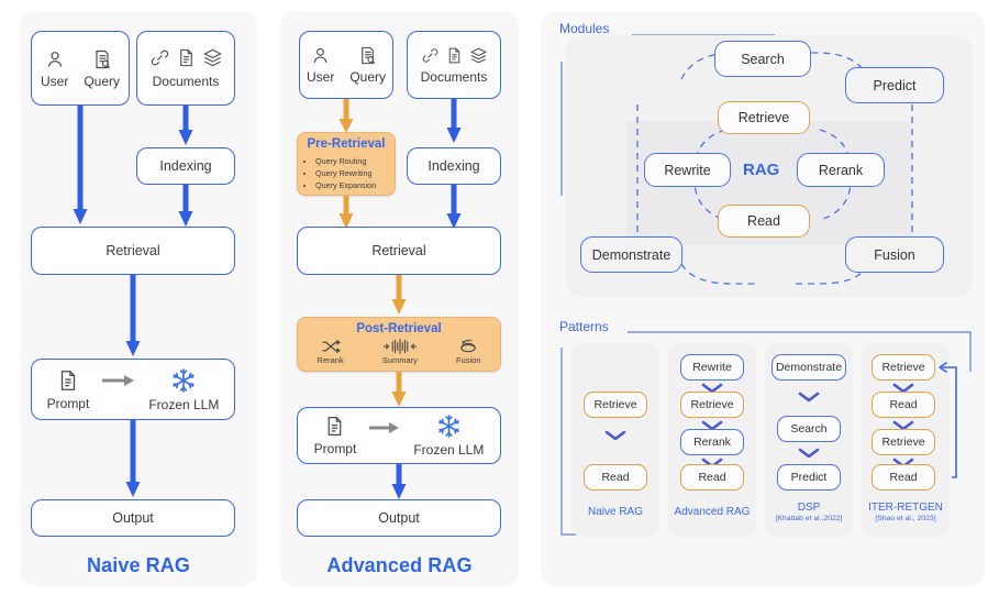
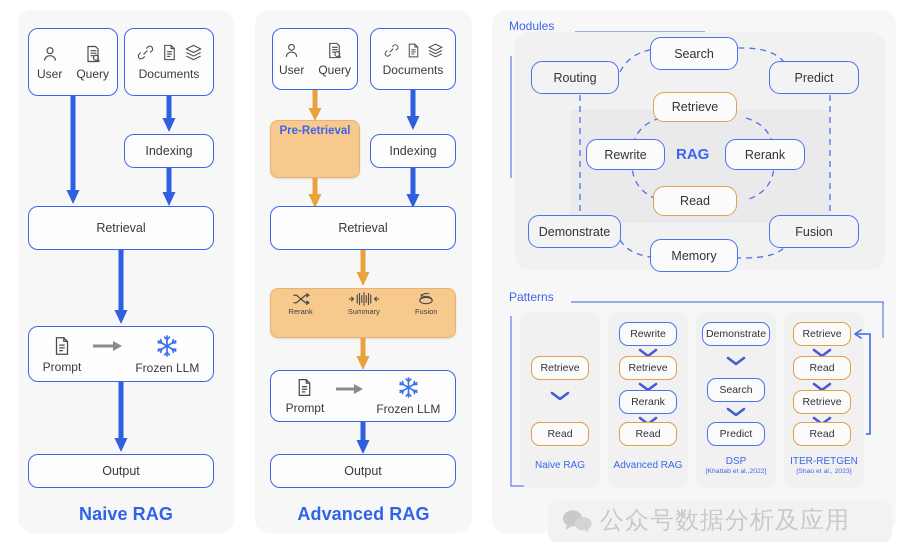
  User
  Query
  Documents
  Indexing
  Retrieval
  Prompt
  Frozen LLM
  Output
  Naive RAG
  User
  Query
  Documents
  Pre-Retrieval
- Query Routing
- Query Rewriting
- Query Expansion
  Indexing
  Retrieval
- Post-Retrieval
  Rerank
  Summary
  Fusion
  Prompt
  Frozen LLM
  Output
  Advanced RAG
  Modules
  Search
+ Routing
  Predict
  Demonstrate
  Fusion
+ Memory
  Retrieve
  Rewrite
  Rerank
  Read
  RAG
  Patterns
  Retrieve
  Read
  Naive RAG
  Rewrite
  Retrieve
  Rerank
  Read
  Advanced RAG
  Demonstrate
  Search
  Predict
  DSP
  Retrieve
  Read
  Retrieve
  Read
  ITER-RETGEN
+ 公众号数据分析及应用
